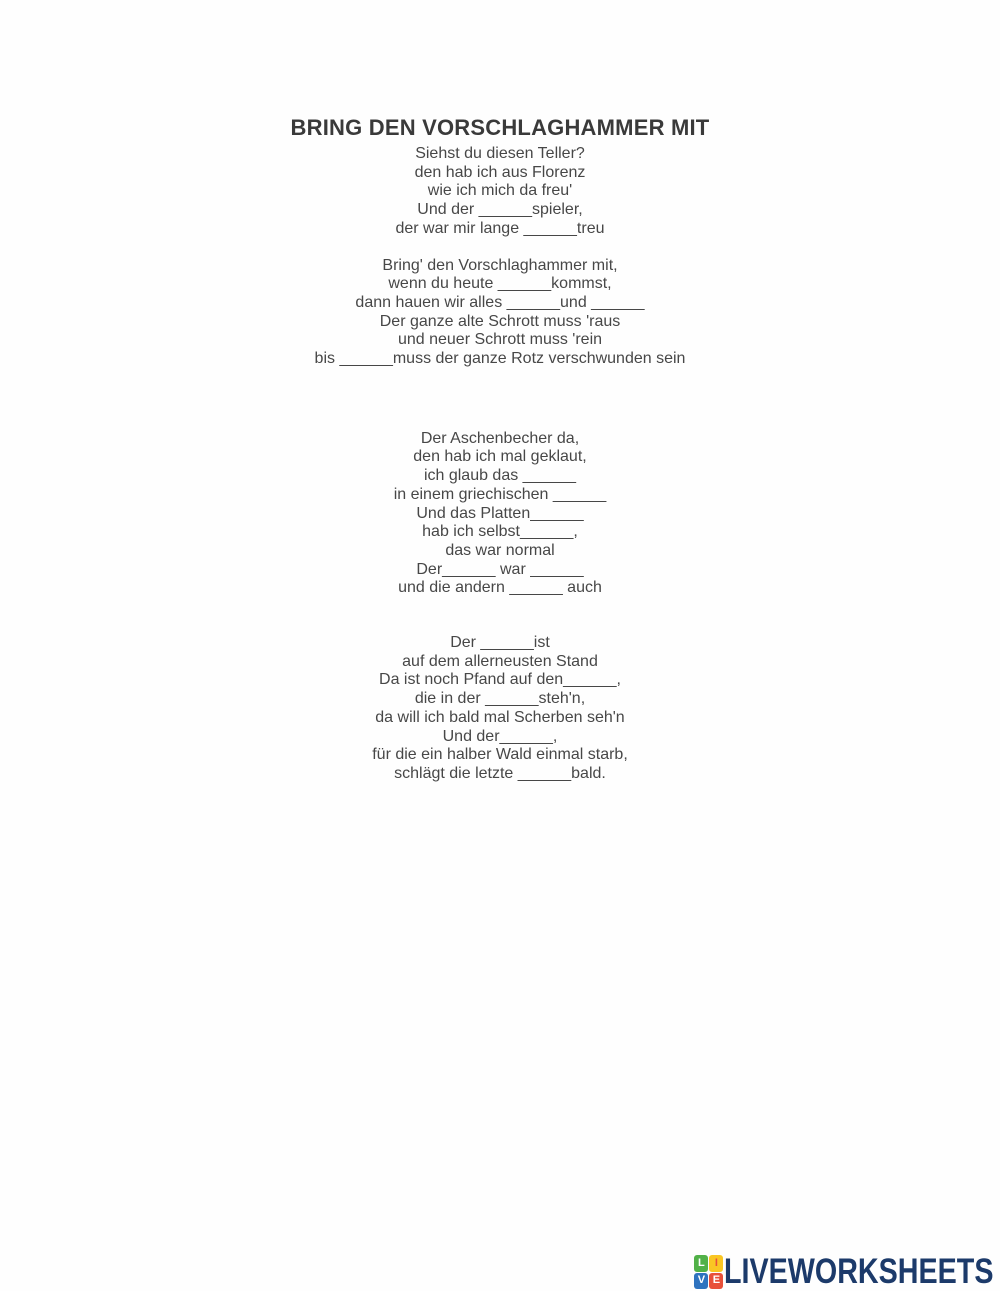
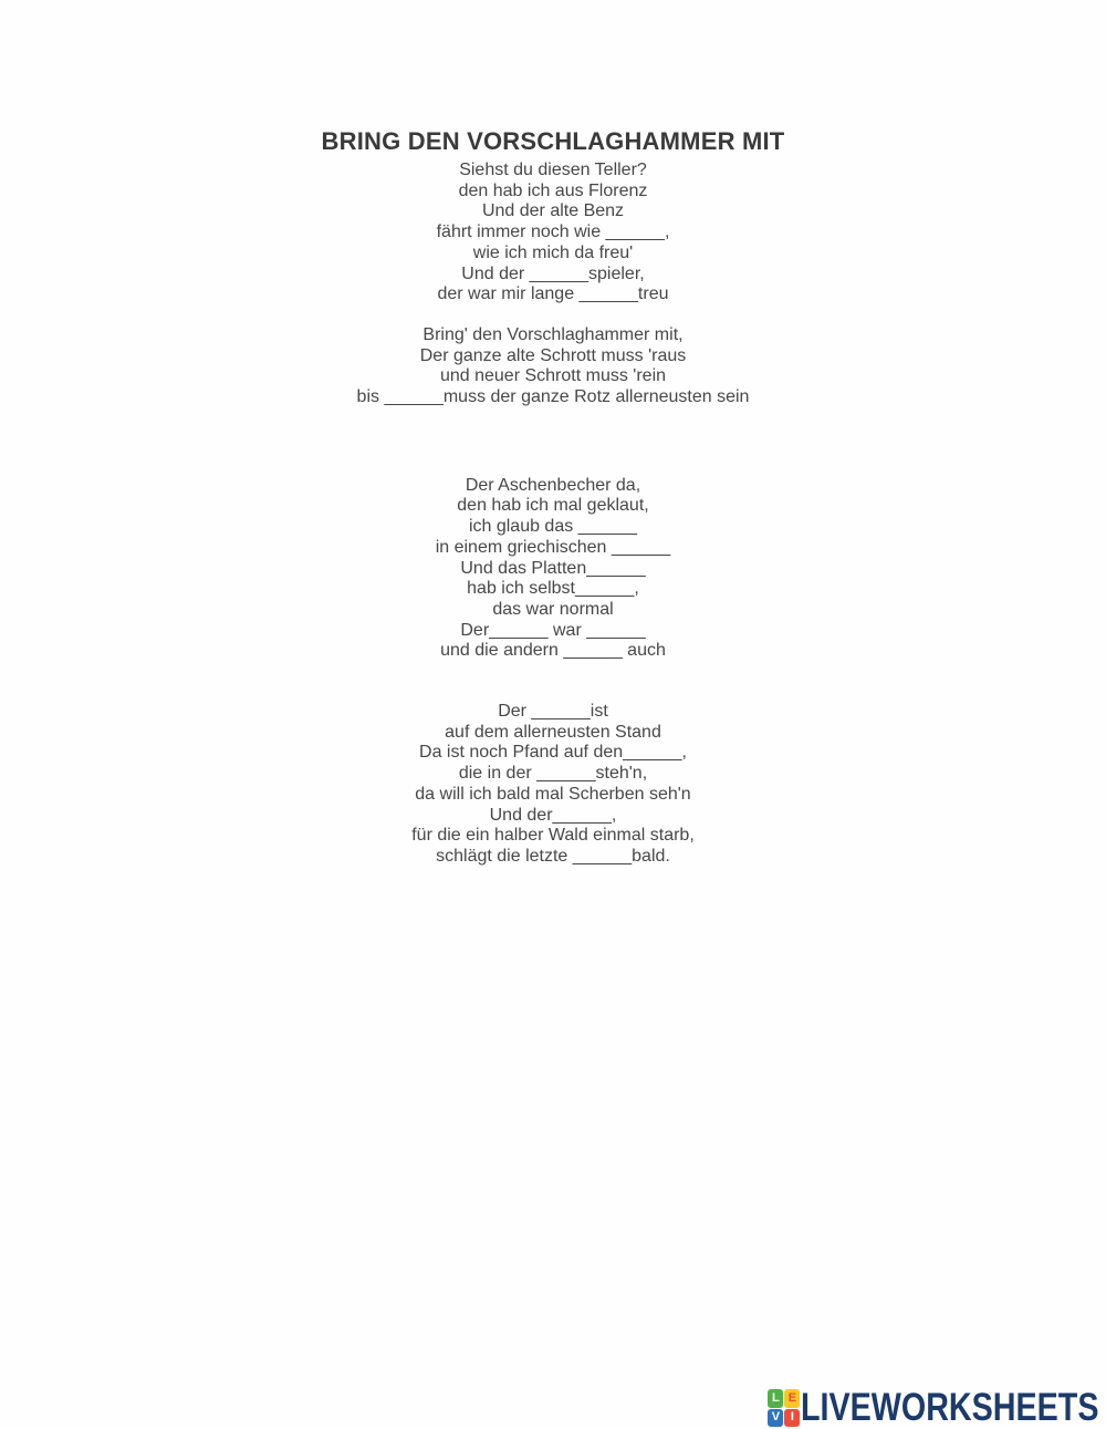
  BRING DEN VORSCHLAGHAMMER MIT
  Siehst du diesen Teller?
  den hab ich aus Florenz
+ Und der alte Benz
+ fährt immer noch wie ______,
  wie ich mich da freu'
  Und der ______spieler,
  der war mir lange ______treu
  Bring' den Vorschlaghammer mit,
- wenn du heute ______kommst,
- dann hauen wir alles ______und ______
  Der ganze alte Schrott muss 'raus
  und neuer Schrott muss 'rein
- bis ______muss der ganze Rotz verschwunden sein
+ bis ______muss der ganze Rotz allerneusten sein
  Der Aschenbecher da,
  den hab ich mal geklaut,
  ich glaub das ______
  in einem griechischen ______
  Und das Platten______
  hab ich selbst______,
  das war normal
  Der______ war ______
  und die andern ______ auch
  Der ______ist
  auf dem allerneusten Stand
  Da ist noch Pfand auf den______,
  die in der ______steh'n,
  da will ich bald mal Scherben seh'n
  Und der______,
  für die ein halber Wald einmal starb,
  schlägt die letzte ______bald.
  L
- I
+ E
  V
- E
+ I
  LIVEWORKSHEETS
